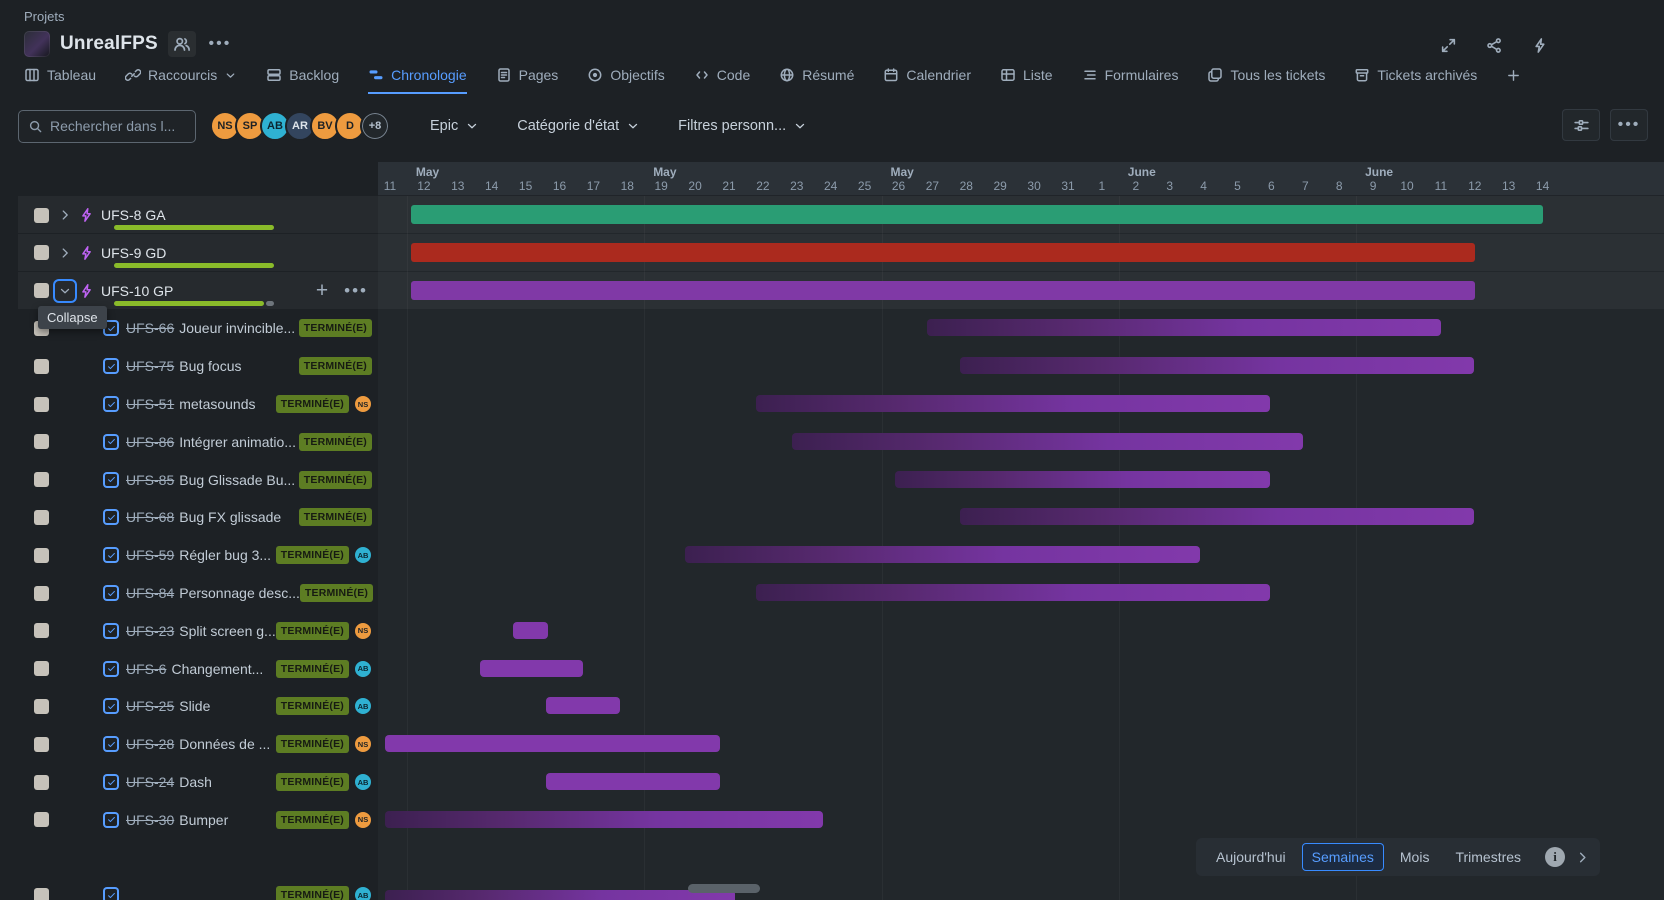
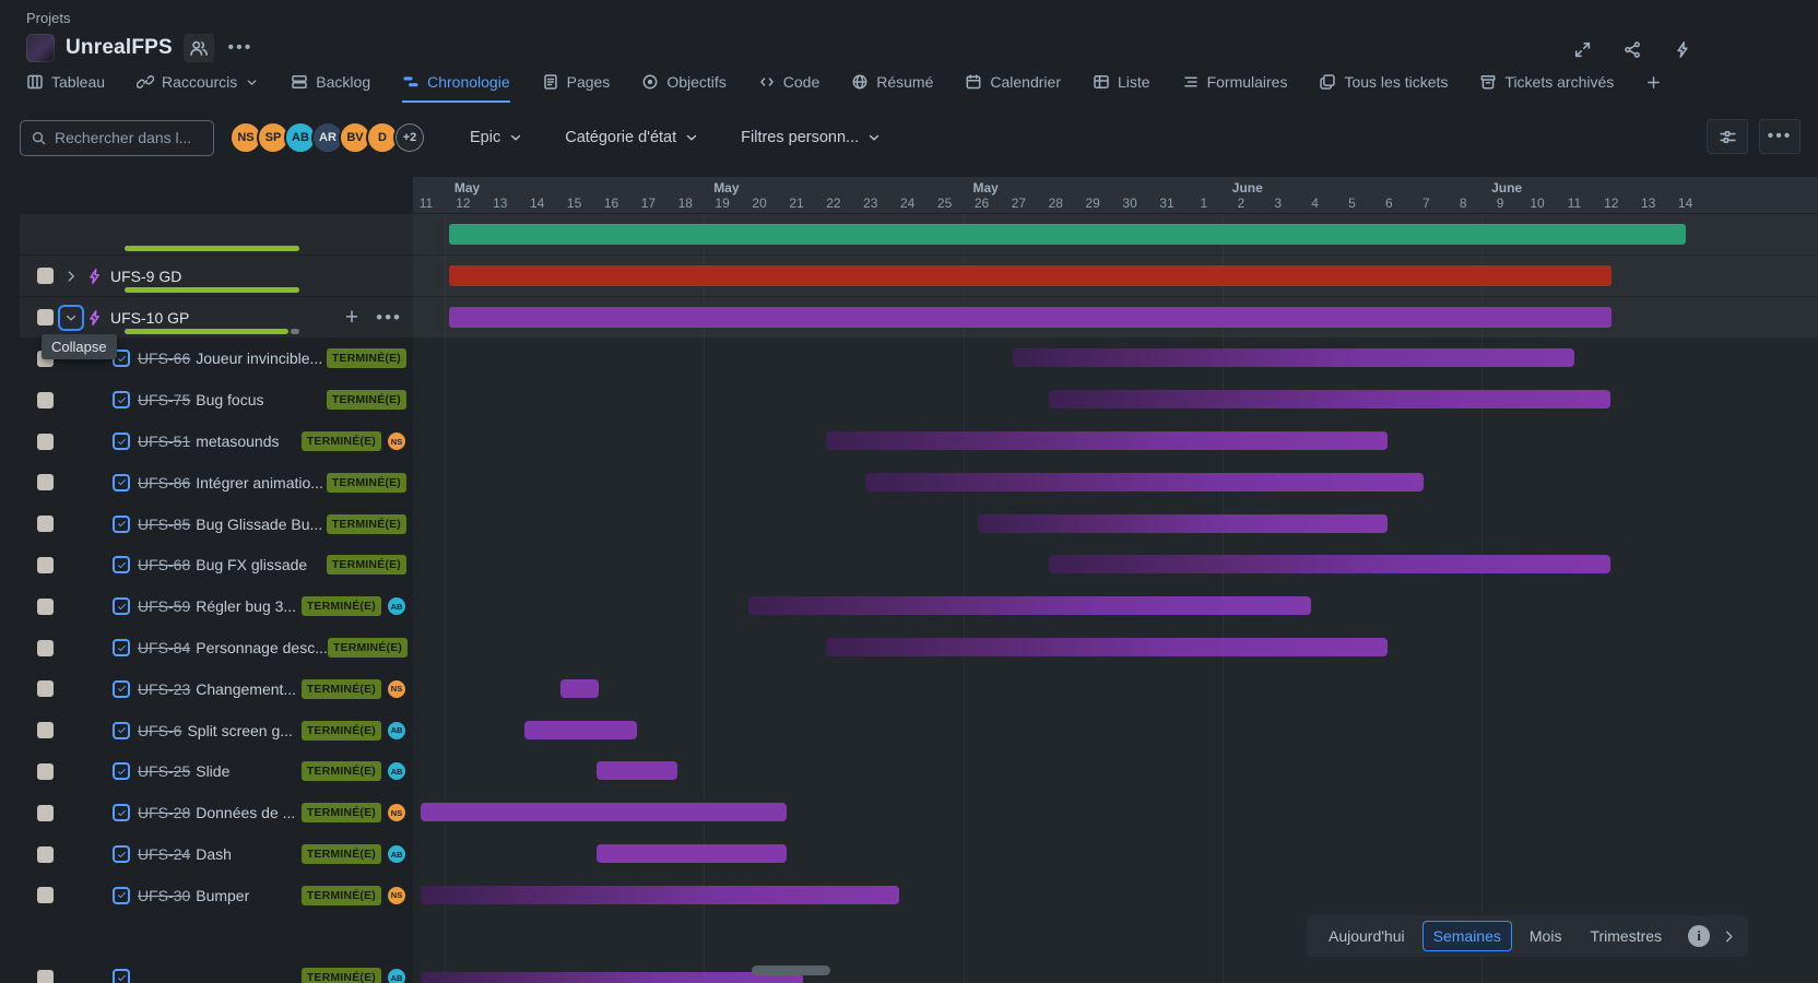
  Projets
  UnrealFPS
  •••
  Tableau
  Raccourcis
  Backlog
  Chronologie
  Pages
  Objectifs
  Code
  Résumé
  Calendrier
  Liste
  Formulaires
  Tous les tickets
  Tickets archivés
  Rechercher dans l...
  NS
  SP
  AB
  AR
  BV
  D
- +8
+ +2
  Epic
  Catégorie d'état
  Filtres personn...
  •••
  11
  May
  12
  13
  14
  15
  16
  17
  18
  May
  19
  20
  21
  22
  23
  24
  25
  May
  26
  27
  28
  29
  30
  31
  1
  June
  2
  3
  4
  5
  6
  7
  8
  June
  9
  10
  11
  12
  13
  14
- UFS-8 GA
  UFS-9 GD
  UFS-10 GP
  +
  •••
  UFS-66
  Joueur invincible...
  TERMINÉ(E)
  UFS-75
  Bug focus
  TERMINÉ(E)
  UFS-51
  metasounds
  TERMINÉ(E)
  NS
  UFS-86
  Intégrer animatio...
  TERMINÉ(E)
  UFS-85
  Bug Glissade Bu...
  TERMINÉ(E)
  UFS-68
  Bug FX glissade
  TERMINÉ(E)
  UFS-59
  Régler bug 3...
  TERMINÉ(E)
  AB
  UFS-84
  Personnage desc...
  TERMINÉ(E)
  UFS-23
- Split screen g...
+ Changement...
  TERMINÉ(E)
  NS
  UFS-6
- Changement...
+ Split screen g...
  TERMINÉ(E)
  AB
  UFS-25
  Slide
  TERMINÉ(E)
  AB
  UFS-28
  Données de ...
  TERMINÉ(E)
  NS
  UFS-24
  Dash
  TERMINÉ(E)
  AB
  UFS-30
  Bumper
  TERMINÉ(E)
  NS
  TERMINÉ(E)
  AB
  Collapse
  Aujourd'hui
  Semaines
  Mois
  Trimestres
  i
